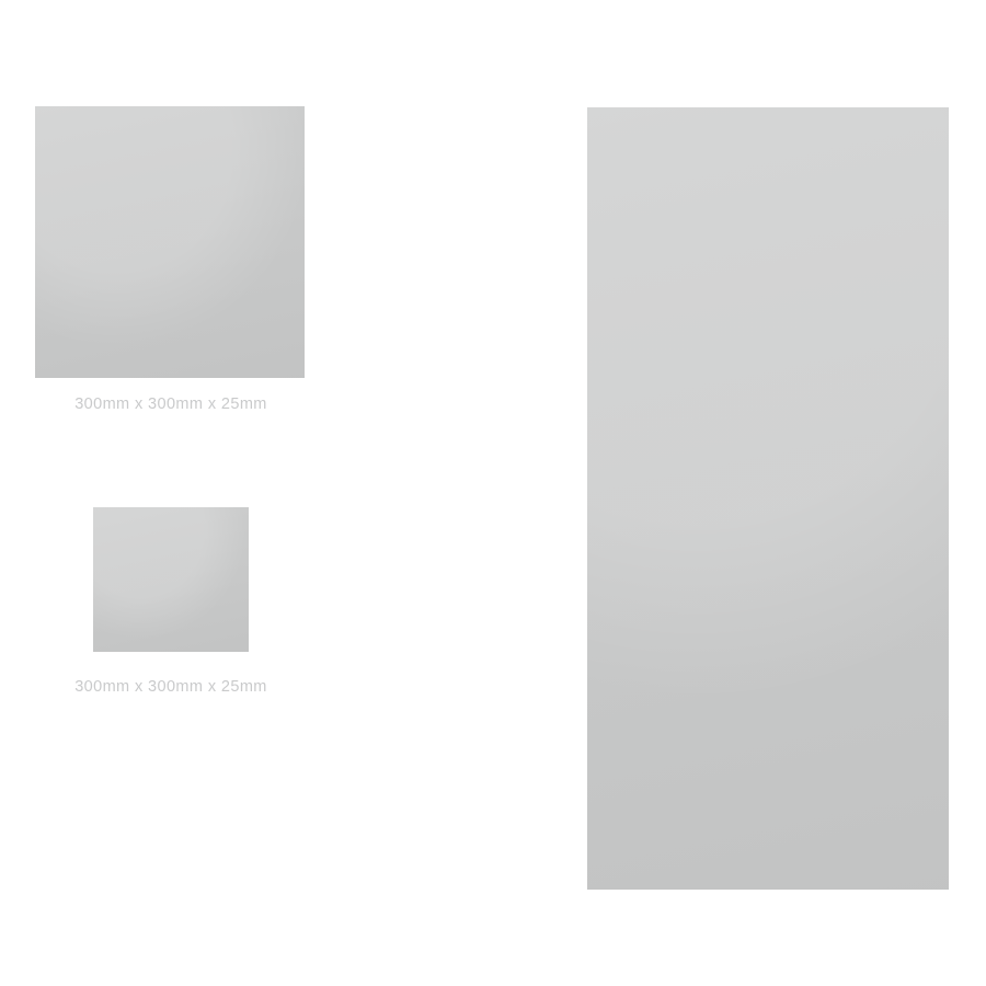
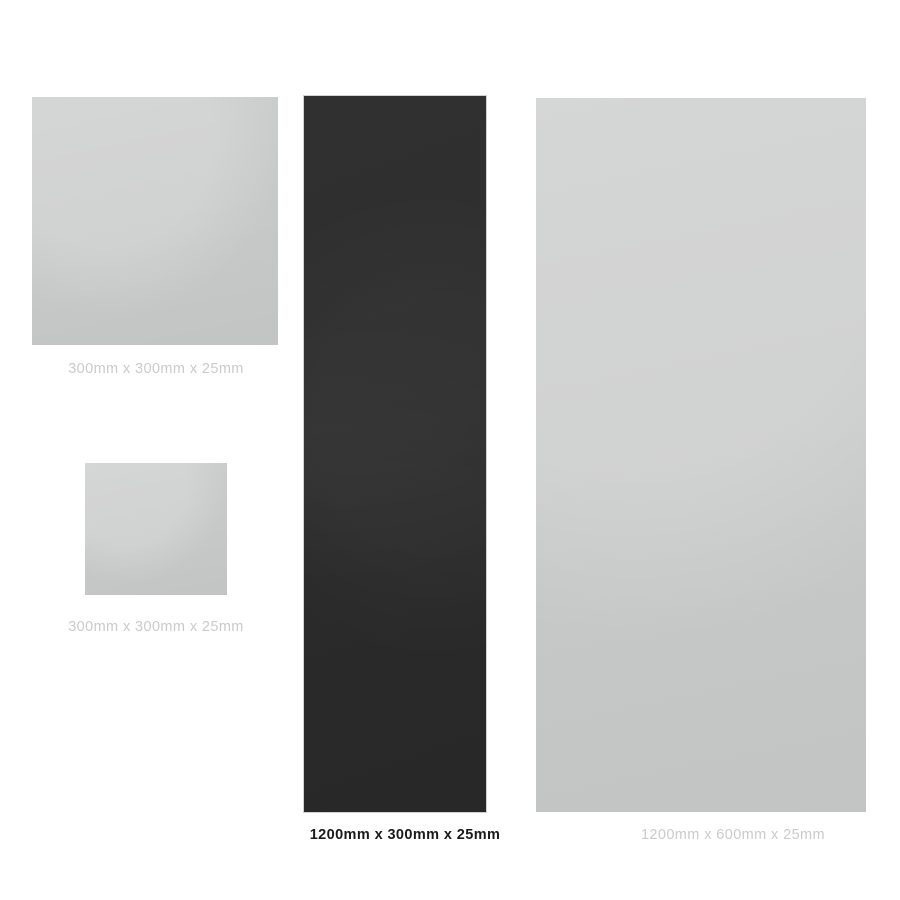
  300mm x 300mm x 25mm
  300mm x 300mm x 25mm
+ 1200mm x 300mm x 25mm
+ 1200mm x 600mm x 25mm
